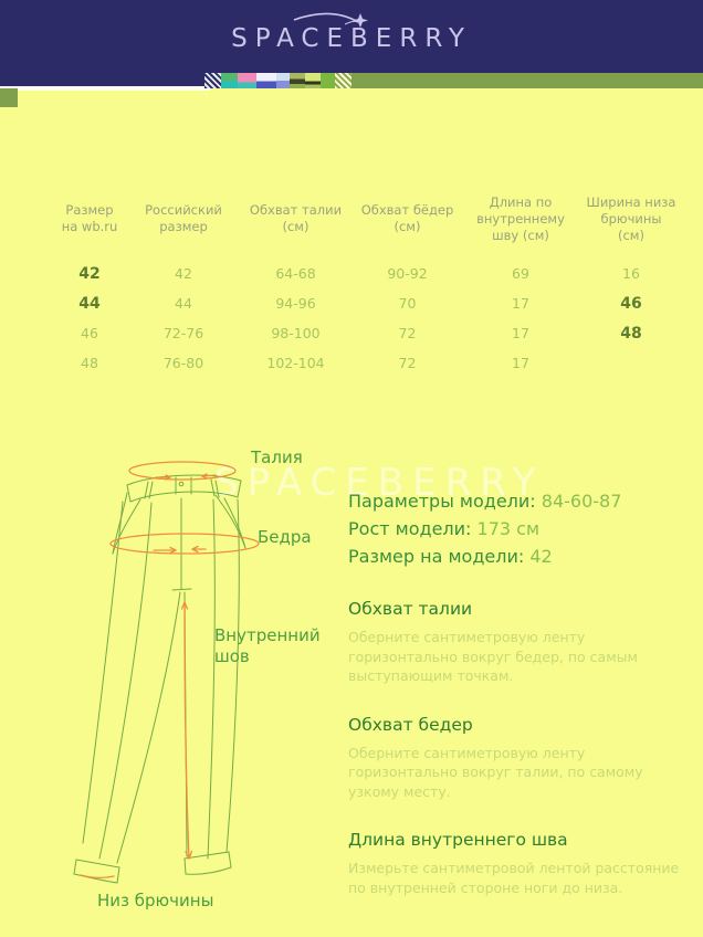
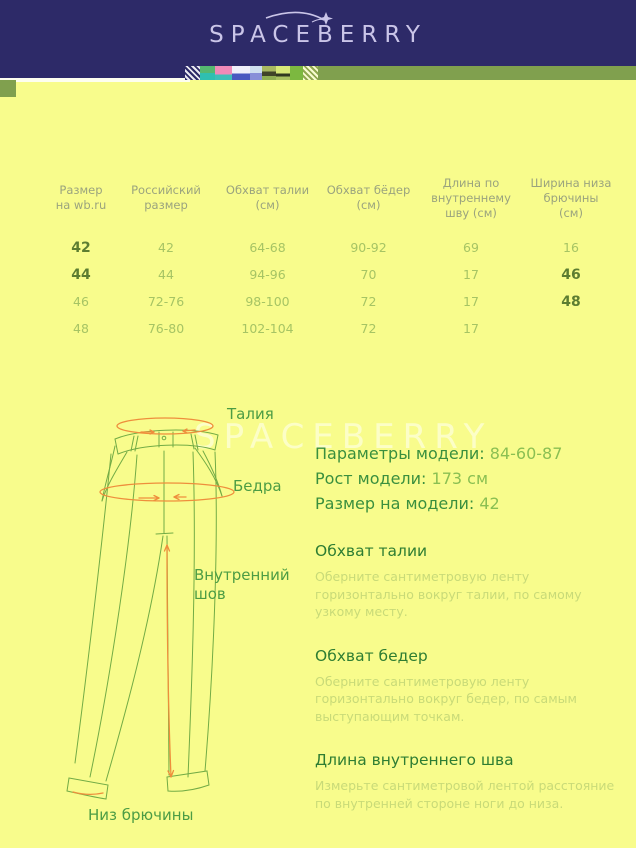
  SPACEBERRY
  Размер
  на wb.ru
  Российский
  размер
  Обхват талии
  (см)
  Обхват бёдер
  (см)
  Длина по
  внутреннему
  шву (см)
  Ширина низа
  брючины
  (см)
  42
  42
  64-68
  90-92
  69
  16
  44
  44
  94-96
  70
  17
  46
  46
  72-76
  98-100
  72
  17
  48
  48
  76-80
  102-104
  72
  17
  SPACEBERRY
  Талия
  Бедра
  Внутренний
  шов
  Низ брючины
  Параметры модели: 84-60-87
  Рост модели: 173 см
  Размер на модели: 42
  Обхват талии
- Оберните сантиметровую ленту горизонтально вокруг бедер, по самым выступающим точкам.
+ Оберните сантиметровую ленту горизонтально вокруг талии, по самому узкому месту.
  Обхват бедер
- Оберните сантиметровую ленту горизонтально вокруг талии, по самому узкому месту.
+ Оберните сантиметровую ленту горизонтально вокруг бедер, по самым выступающим точкам.
  Длина внутреннего шва
  Измерьте сантиметровой лентой расстояние по внутренней стороне ноги до низа.
